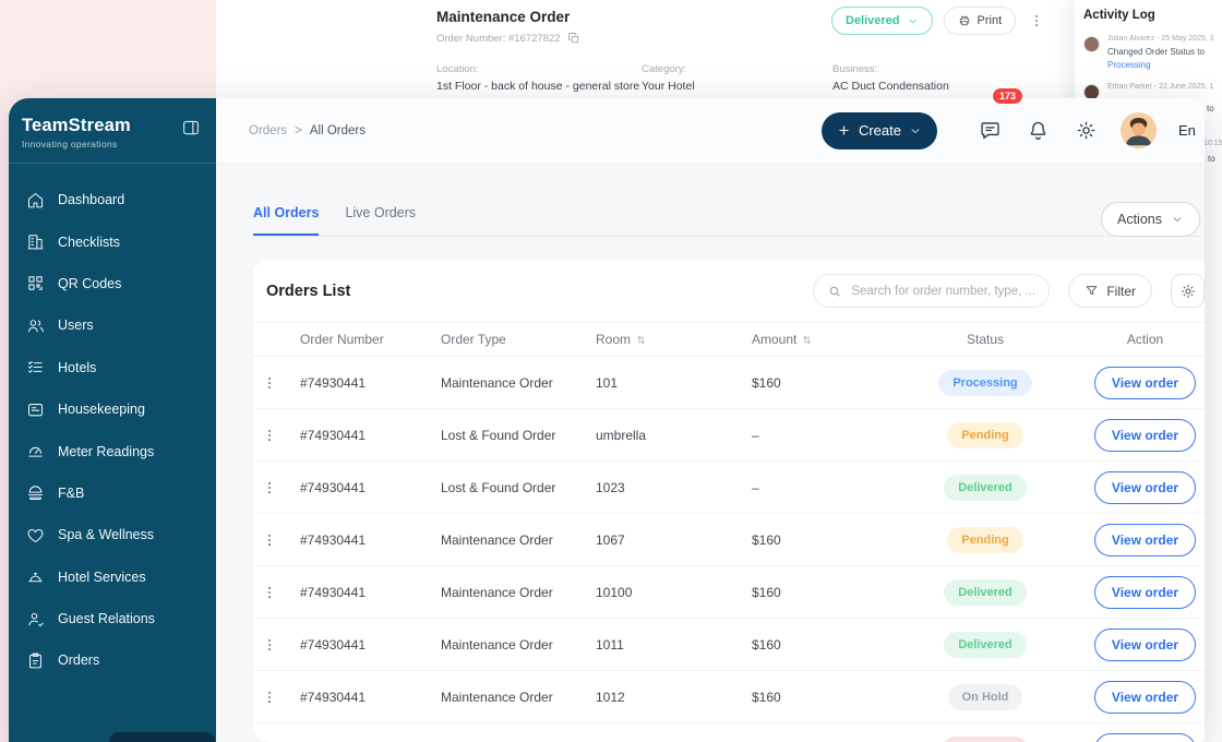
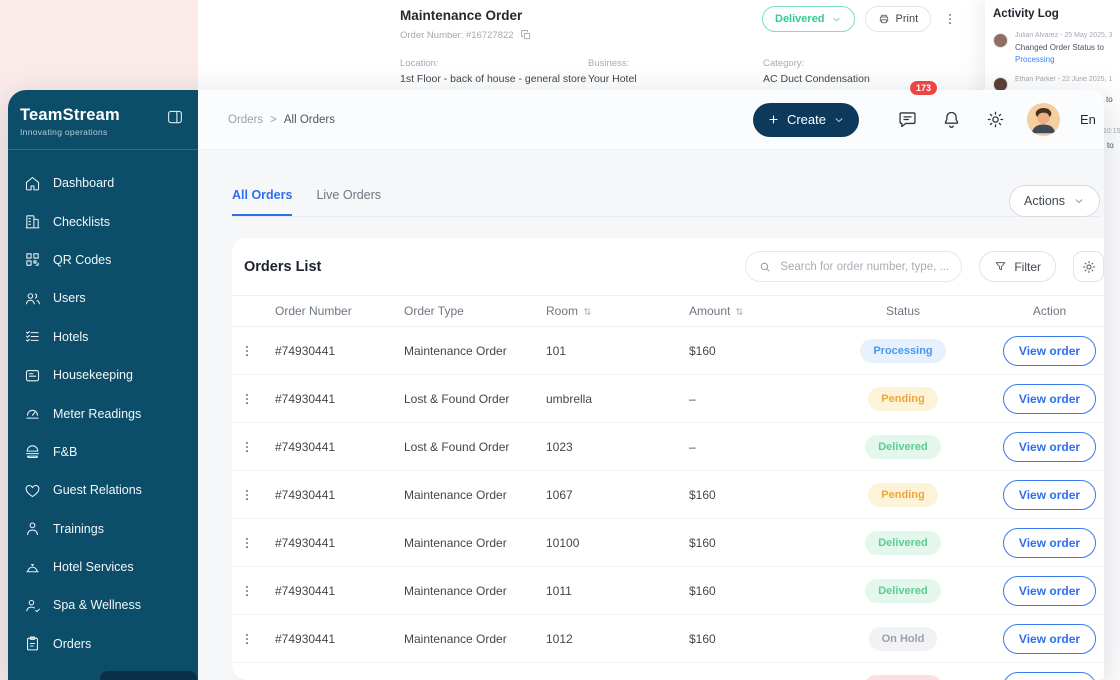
  Maintenance Order
  Order Number: #16727822
  Delivered
  Print
  Location:
  1st Floor - back of house - general store
- Category:
+ Business:
  Your Hotel
- Business:
+ Category:
  AC Duct Condensation
  Activity Log
  Changed Order Status to
  Processing
  to
  to
  173
  TeamStream
  Innovating operations
  Dashboard
  Checklists
  QR Codes
  Users
  Hotels
  Housekeeping
  Meter Readings
  F&B
- Spa & Wellness
+ Guest Relations
+ Trainings
  Hotel Services
- Guest Relations
+ Spa & Wellness
  Orders
  Orders
  >
  All Orders
  Create
  En
  All Orders
  Live Orders
  Actions
  Orders List
  Search for order number, type, ...
  Filter
  Order Number
  Order Type
  Room
  Amount
  Status
  Action
  #74930441
  Maintenance Order
  101
  $160
  Processing
  View order
  #74930441
  Lost & Found Order
  umbrella
  –
  Pending
  View order
  #74930441
  Lost & Found Order
  1023
  –
  Delivered
  View order
  #74930441
  Maintenance Order
  1067
  $160
  Pending
  View order
  #74930441
  Maintenance Order
  10100
  $160
  Delivered
  View order
  #74930441
  Maintenance Order
  1011
  $160
  Delivered
  View order
  #74930441
  Maintenance Order
  1012
  $160
  On Hold
  View order
